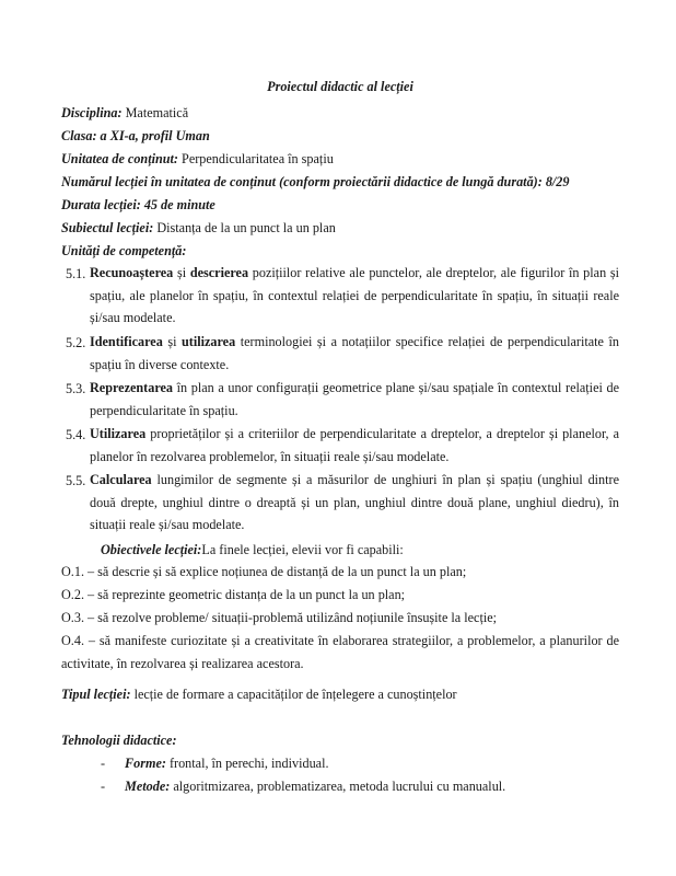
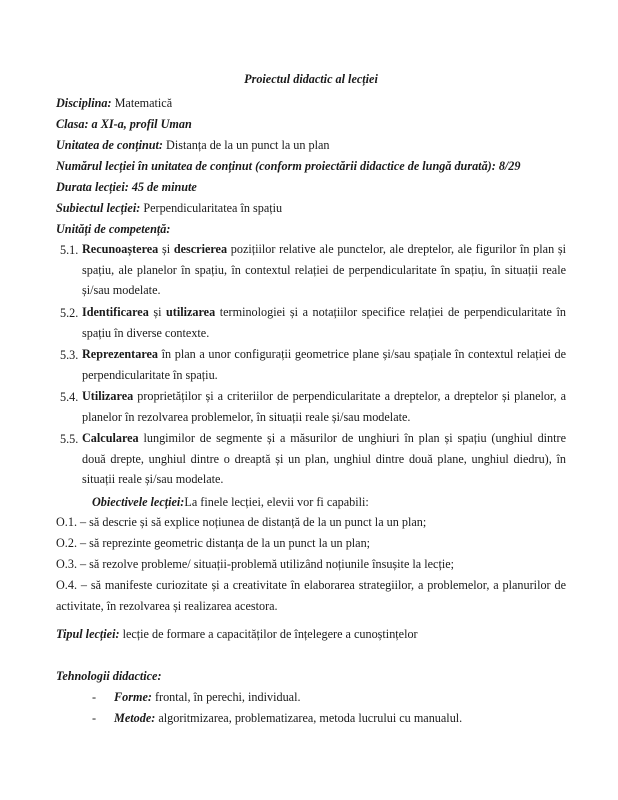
  Proiectul didactic al lecției
  Disciplina: Matematică
  Clasa: a XI-a, profil Uman
- Unitatea de conținut: Perpendicularitatea în spațiu
+ Unitatea de conținut: Distanța de la un punct la un plan
  Numărul lecției în unitatea de conținut (conform proiectării didactice de lungă durată): 8/29
  Durata lecției: 45 de minute
- Subiectul lecției: Distanța de la un punct la un plan
+ Subiectul lecției: Perpendicularitatea în spațiu
  Unități de competență:
  5.1.
  Recunoașterea și descrierea pozițiilor relative ale punctelor, ale dreptelor, ale figurilor în plan și spațiu, ale planelor în spațiu, în contextul relației de perpendicularitate în spațiu, în situații reale și/sau modelate.
  5.2.
  Identificarea și utilizarea terminologiei și a notațiilor specifice relației de perpendicularitate în spațiu în diverse contexte.
  5.3.
  Reprezentarea în plan a unor configurații geometrice plane și/sau spațiale în contextul relației de perpendicularitate în spațiu.
  5.4.
  Utilizarea proprietăților și a criteriilor de perpendicularitate a dreptelor, a dreptelor și planelor, a planelor în rezolvarea problemelor, în situații reale și/sau modelate.
  5.5.
  Calcularea lungimilor de segmente și a măsurilor de unghiuri în plan și spațiu (unghiul dintre două drepte, unghiul dintre o dreaptă și un plan, unghiul dintre două plane, unghiul diedru), în situații reale și/sau modelate.
  Obiectivele lecției:La finele lecției, elevii vor fi capabili:
  O.1. – să descrie și să explice noțiunea de distanță de la un punct la un plan;
  O.2. – să reprezinte geometric distanța de la un punct la un plan;
  O.3. – să rezolve probleme/ situații-problemă utilizând noțiunile însușite la lecție;
  O.4. – să manifeste curiozitate și a creativitate în elaborarea strategiilor, a problemelor, a planurilor de activitate, în rezolvarea și realizarea acestora.
  Tipul lecției: lecție de formare a capacităților de înțelegere a cunoștințelor
  Tehnologii didactice:
  - Forme: frontal, în perechi, individual.
  - Metode: algoritmizarea, problematizarea, metoda lucrului cu manualul.
